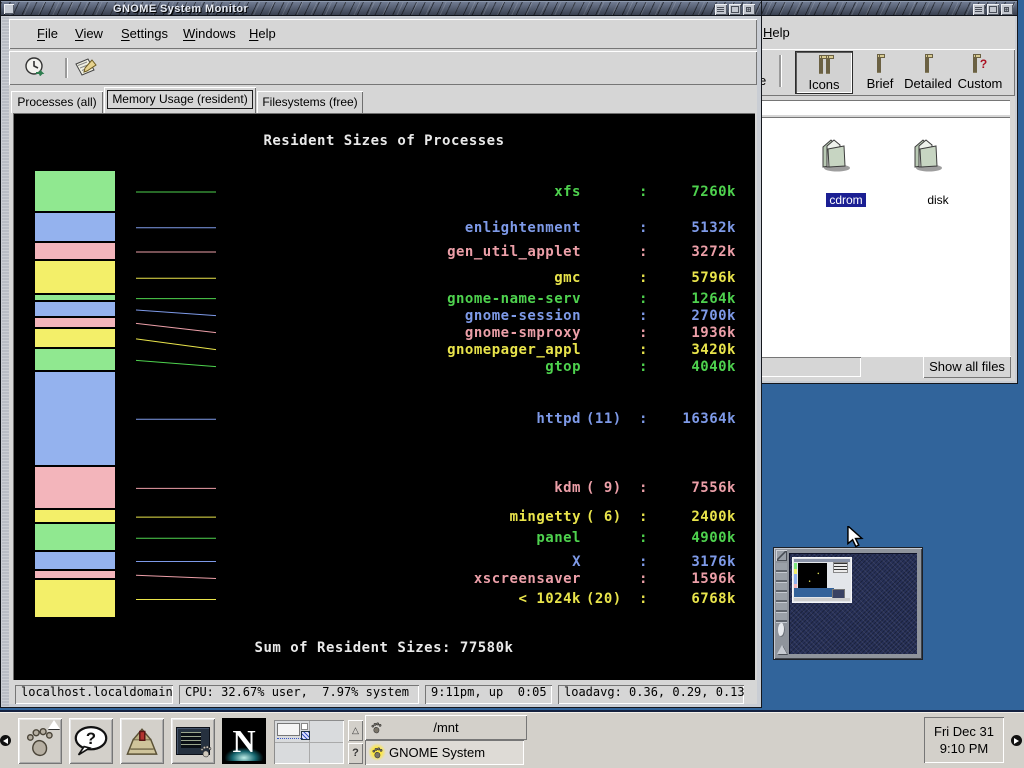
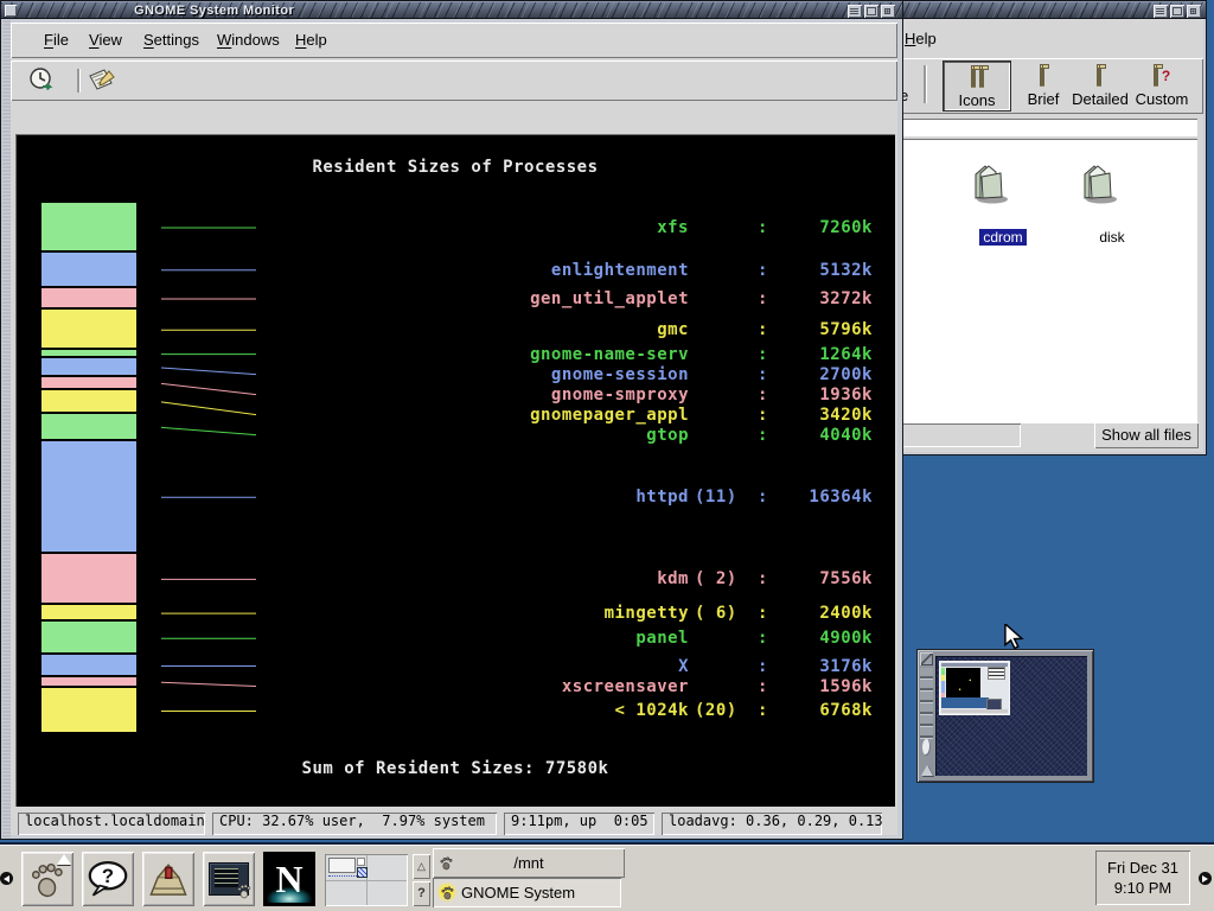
  Help
  e
  Icons
  Brief
  Detailed
  ?
  Custom
  cdrom
  disk
  Show all files
  GNOME System Monitor
  File
  View
  Settings
  Windows
  Help
- Processes (all)
- Memory Usage (resident)
- Filesystems (free)
  Resident Sizes of Processes
  xfs
  :
  7260k
  enlightenment
  :
  5132k
  gen_util_applet
  :
  3272k
  gmc
  :
  5796k
  gnome-name-serv
  :
  1264k
  gnome-session
  :
  2700k
  gnome-smproxy
  :
  1936k
  gnomepager_appl
  :
  3420k
  gtop
  :
  4040k
  httpd
  (11)
  :
  16364k
  kdm
- ( 9)
+ ( 2)
  :
  7556k
  mingetty
  ( 6)
  :
  2400k
  panel
  :
  4900k
  X
  :
  3176k
  xscreensaver
  :
  1596k
  < 1024k
  (20)
  :
  6768k
  Sum of Resident Sizes: 77580k
  localhost.localdomain
  CPU: 32.67% user, 7.97% system
  9:11pm, up 0:05
  loadavg: 0.36, 0.29, 0.13
  ?
  N
  △
  ?
  /mnt
  Fri Dec 31
  9:10 PM
